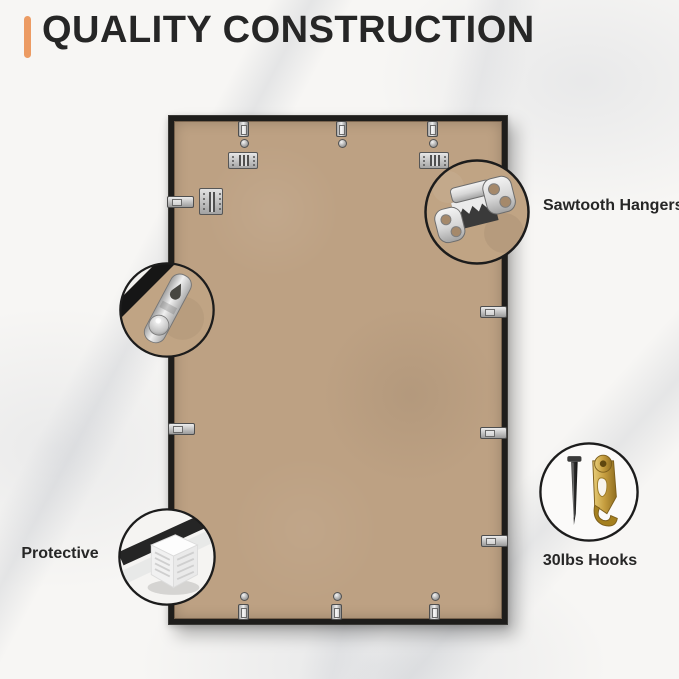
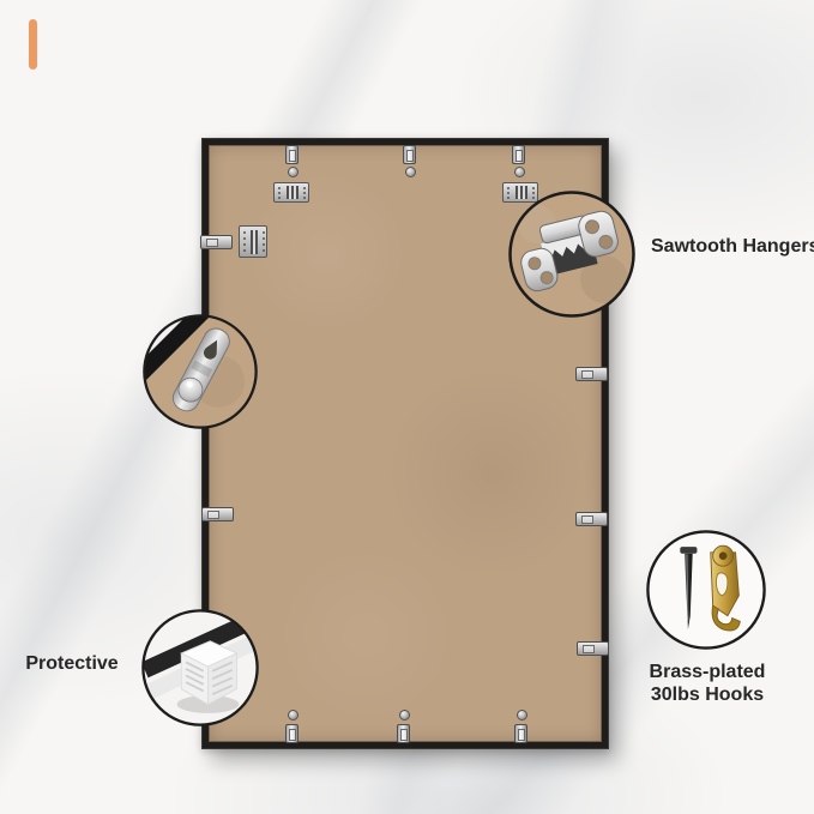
- QUALITY CONSTRUCTION
  Sawtooth Hanger
  Protective
+ Brass-plated
  30lbs Hooks
